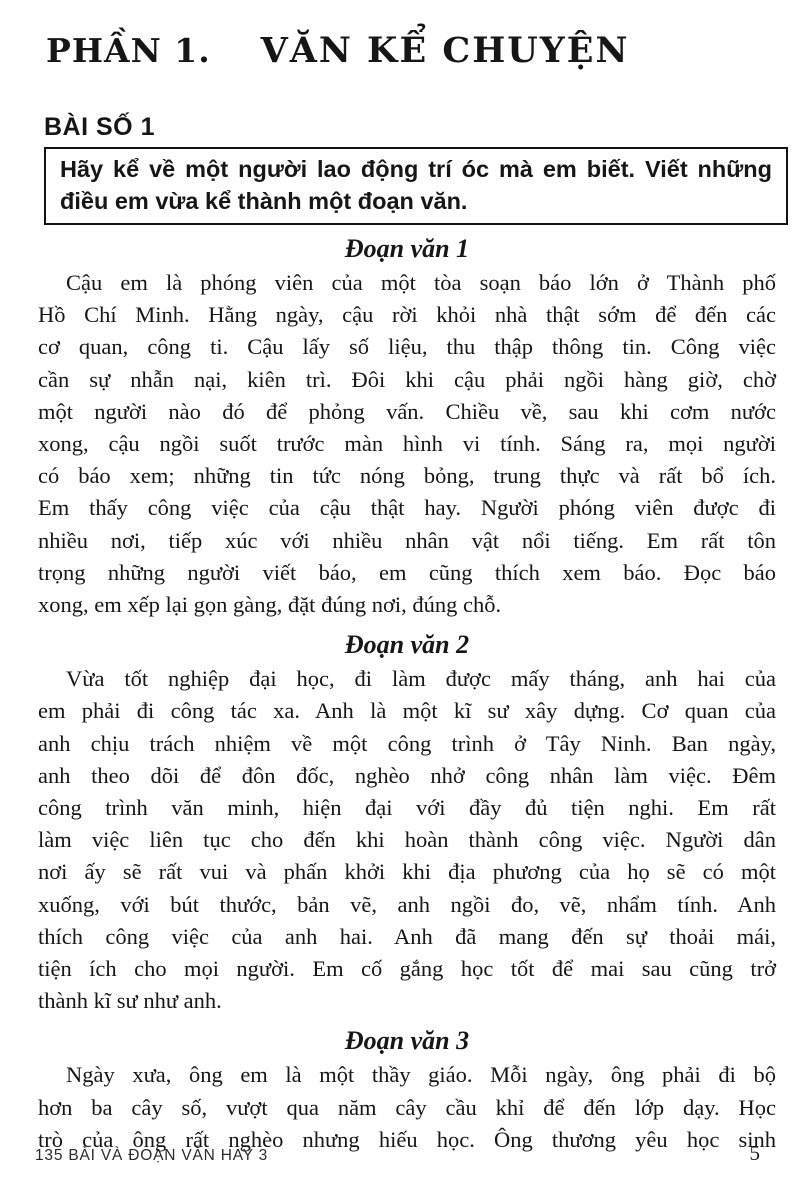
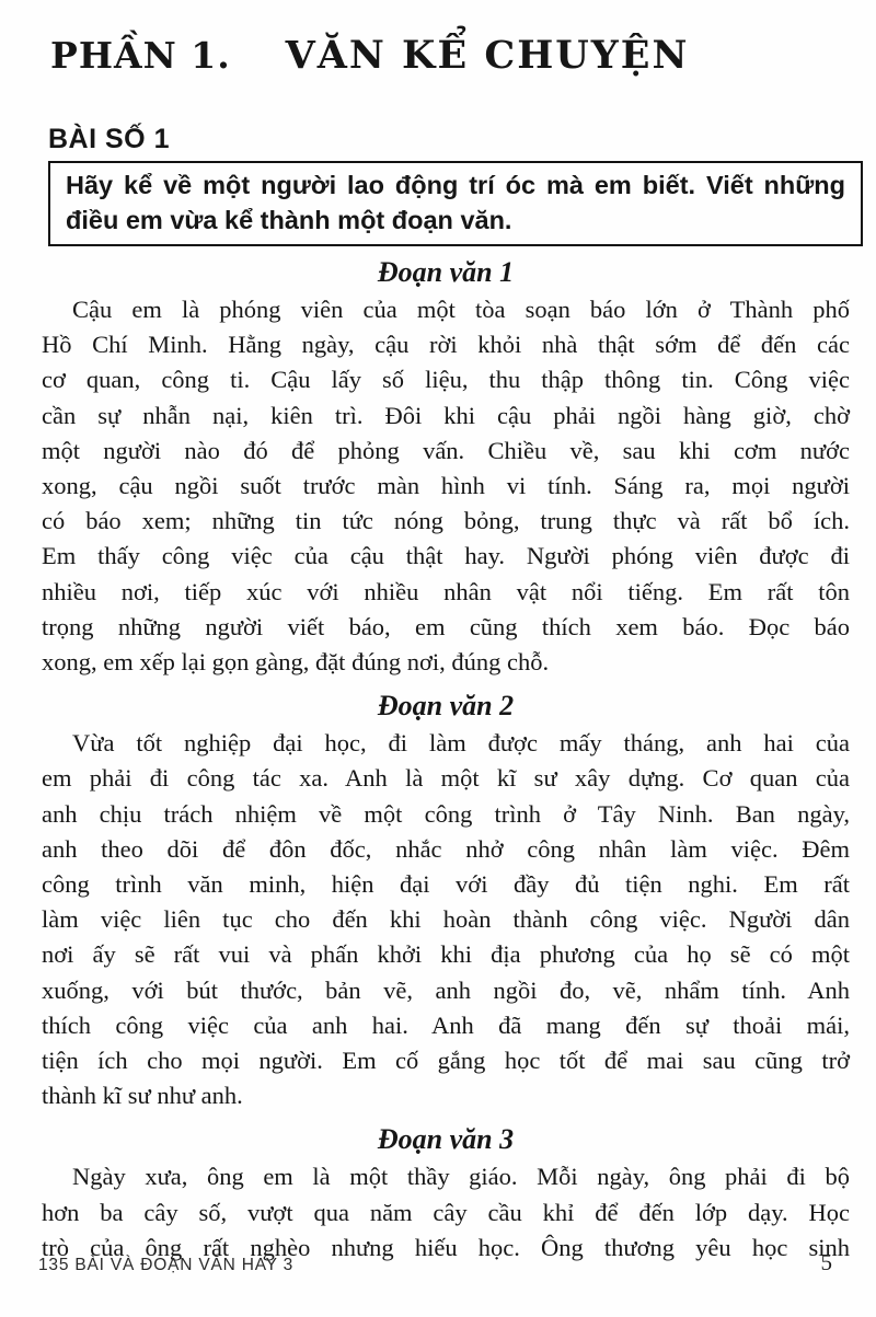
  PHẦN 1.
  VĂN KỂ CHUYỆN
  BÀI SỐ 1
  Hãy kể về một người lao động trí óc mà em biết. Viết những
  điều em vừa kể thành một đoạn văn.
  Đoạn văn 1
  Cậu em là phóng viên của một tòa soạn báo lớn ở Thành phố
  Hồ Chí Minh. Hằng ngày, cậu rời khỏi nhà thật sớm để đến các
  cơ quan, công ti. Cậu lấy số liệu, thu thập thông tin. Công việc
  cần sự nhẫn nại, kiên trì. Đôi khi cậu phải ngồi hàng giờ, chờ
  một người nào đó để phỏng vấn. Chiều về, sau khi cơm nước
  xong, cậu ngồi suốt trước màn hình vi tính. Sáng ra, mọi người
  có báo xem; những tin tức nóng bỏng, trung thực và rất bổ ích.
  Em thấy công việc của cậu thật hay. Người phóng viên được đi
  nhiều nơi, tiếp xúc với nhiều nhân vật nổi tiếng. Em rất tôn
  trọng những người viết báo, em cũng thích xem báo. Đọc báo
  xong, em xếp lại gọn gàng, đặt đúng nơi, đúng chỗ.
  Đoạn văn 2
  Vừa tốt nghiệp đại học, đi làm được mấy tháng, anh hai của
  em phải đi công tác xa. Anh là một kĩ sư xây dựng. Cơ quan của
  anh chịu trách nhiệm về một công trình ở Tây Ninh. Ban ngày,
- anh theo dõi để đôn đốc, nghèo nhở công nhân làm việc. Đêm
+ anh theo dõi để đôn đốc, nhắc nhở công nhân làm việc. Đêm
  công trình văn minh, hiện đại với đầy đủ tiện nghi. Em rất
  làm việc liên tục cho đến khi hoàn thành công việc. Người dân
  nơi ấy sẽ rất vui và phấn khởi khi địa phương của họ sẽ có một
  xuống, với bút thước, bản vẽ, anh ngồi đo, vẽ, nhẩm tính. Anh
  thích công việc của anh hai. Anh đã mang đến sự thoải mái,
  tiện ích cho mọi người. Em cố gắng học tốt để mai sau cũng trở
  thành kĩ sư như anh.
  Đoạn văn 3
  Ngày xưa, ông em là một thầy giáo. Mỗi ngày, ông phải đi bộ
  hơn ba cây số, vượt qua năm cây cầu khỉ để đến lớp dạy. Học
  trò của ông rất nghèo nhưng hiếu học. Ông thương yêu học sinh
  135 BÀI VÀ ĐOẠN VĂN HAY 3
  5
